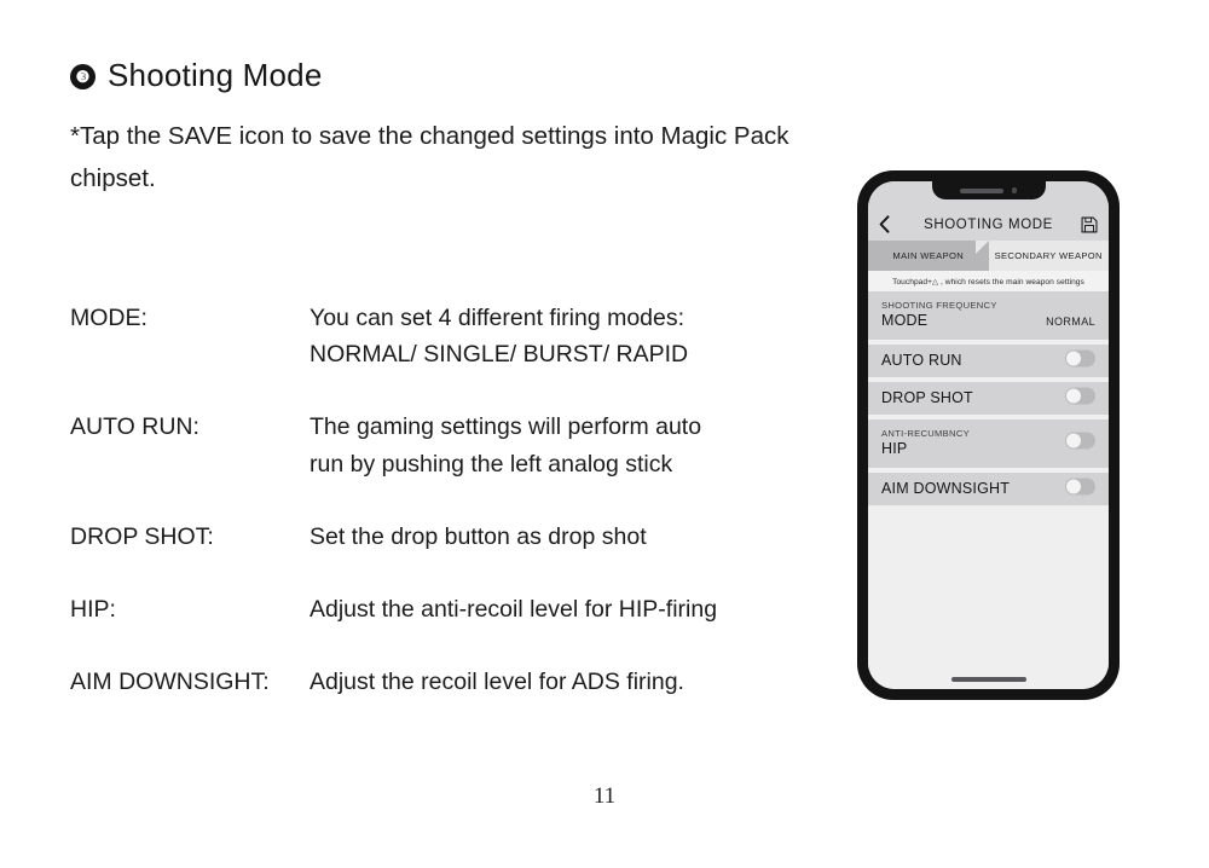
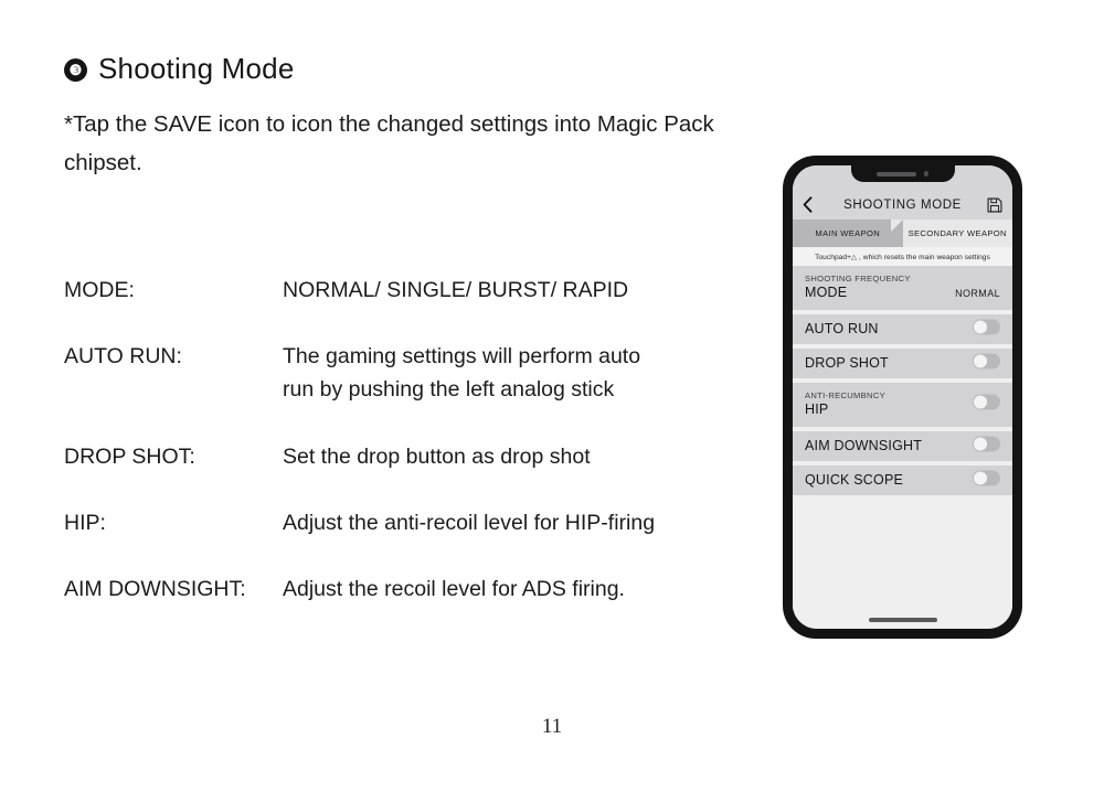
  ❸
  Shooting Mode
- *Tap the SAVE icon to save the changed settings into Magic Pack
+ *Tap the SAVE icon to icon the changed settings into Magic Pack
  chipset.
  MODE:
- You can set 4 different firing modes:
  NORMAL/ SINGLE/ BURST/ RAPID
  AUTO RUN:
  The gaming settings will perform auto
  run by pushing the left analog stick
  DROP SHOT:
  Set the drop button as drop shot
  HIP:
  Adjust the anti-recoil level for HIP-firing
  AIM DOWNSIGHT:
  Adjust the recoil level for ADS firing.
  11
  SHOOTING MODE
  MAIN WEAPON
  SECONDARY WEAPON
  SHOOTING FREQUENCY
  MODE
  NORMAL
  AUTO RUN
  DROP SHOT
  ANTI-RECUMBNCY
  HIP
  AIM DOWNSIGHT
+ QUICK SCOPE
